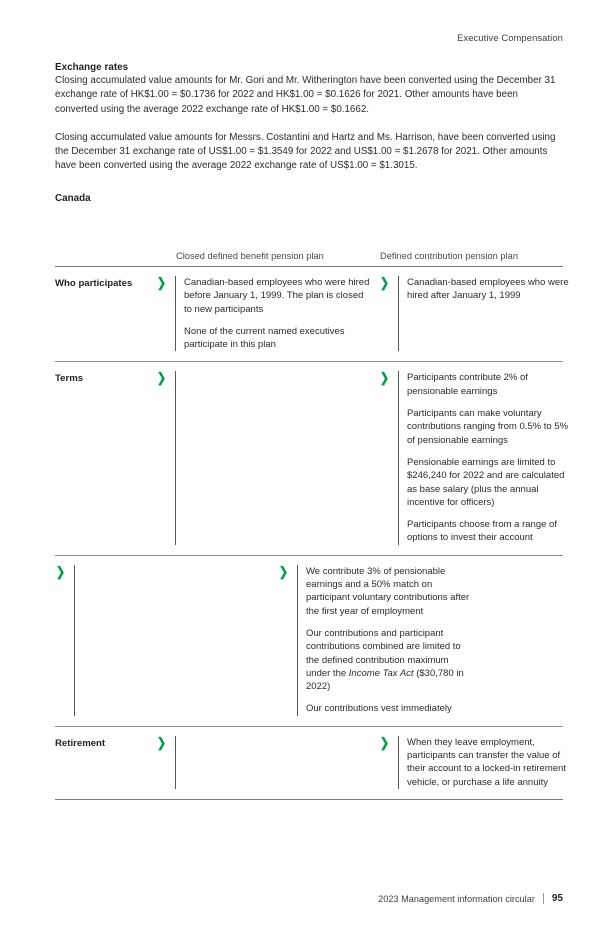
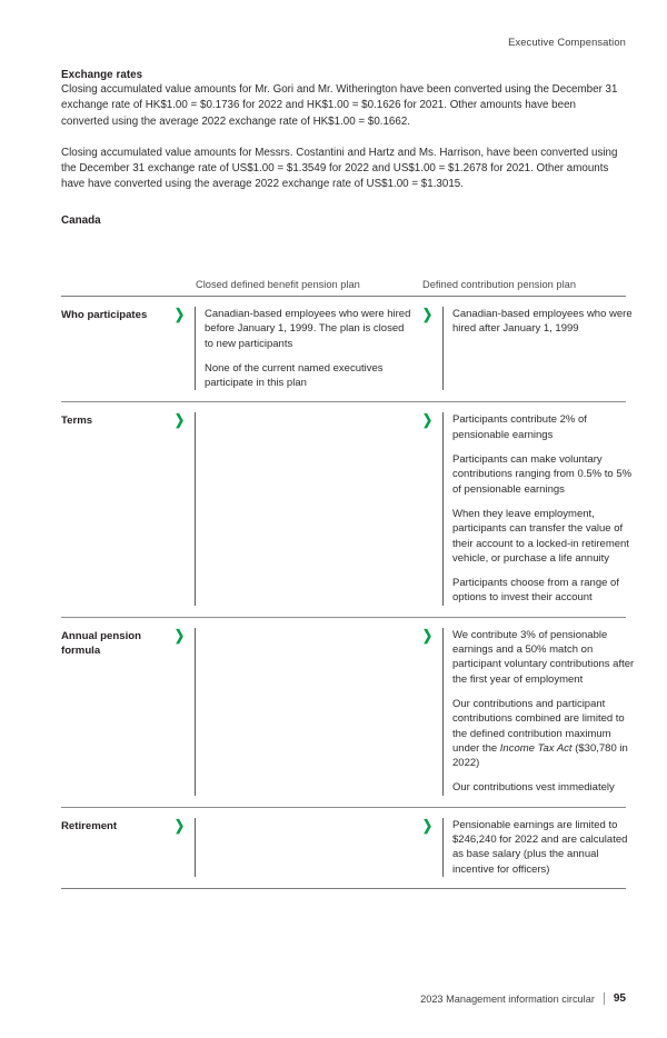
  Executive Compensation
  Exchange rates
  Closing accumulated value amounts for Mr. Gori and Mr. Witherington have been converted using the December 31 exchange rate of HK$1.00 = $0.1736 for 2022 and HK$1.00 = $0.1626 for 2021. Other amounts have been converted using the average 2022 exchange rate of HK$1.00 = $0.1662.
- Closing accumulated value amounts for Messrs. Costantini and Hartz and Ms. Harrison, have been converted using the December 31 exchange rate of US$1.00 = $1.3549 for 2022 and US$1.00 = $1.2678 for 2021. Other amounts have been converted using the average 2022 exchange rate of US$1.00 = $1.3015.
+ Closing accumulated value amounts for Messrs. Costantini and Hartz and Ms. Harrison, have been converted using the December 31 exchange rate of US$1.00 = $1.3549 for 2022 and US$1.00 = $1.2678 for 2021. Other amounts have have converted using the average 2022 exchange rate of US$1.00 = $1.3015.
  Canada
  Closed defined benefit pension plan
  Defined contribution pension plan
  Who participates
  ❯
  Canadian-based employees who were hired before January 1, 1999. The plan is closed to new participants
  None of the current named executives participate in this plan
  ❯
  Canadian-based employees who were hired after January 1, 1999
  Terms
  ❯
  ❯
  Participants contribute 2% of pensionable earnings
  Participants can make voluntary contributions ranging from 0.5% to 5% of pensionable earnings
- Pensionable earnings are limited to $246,240 for 2022 and are calculated as base salary (plus the annual incentive for officers)
+ When they leave employment, participants can transfer the value of their account to a locked-in retirement vehicle, or purchase a life annuity
  Participants choose from a range of options to invest their account
+ Annual pension formula
  ❯
  ❯
  We contribute 3% of pensionable earnings and a 50% match on participant voluntary contributions after the first year of employment
  Our contributions and participant contributions combined are limited to the defined contribution maximum under the Income Tax Act ($30,780 in 2022)
  Our contributions vest immediately
  Retirement
  ❯
  ❯
- When they leave employment, participants can transfer the value of their account to a locked-in retirement vehicle, or purchase a life annuity
+ Pensionable earnings are limited to $246,240 for 2022 and are calculated as base salary (plus the annual incentive for officers)
  2023 Management information circular
  95
